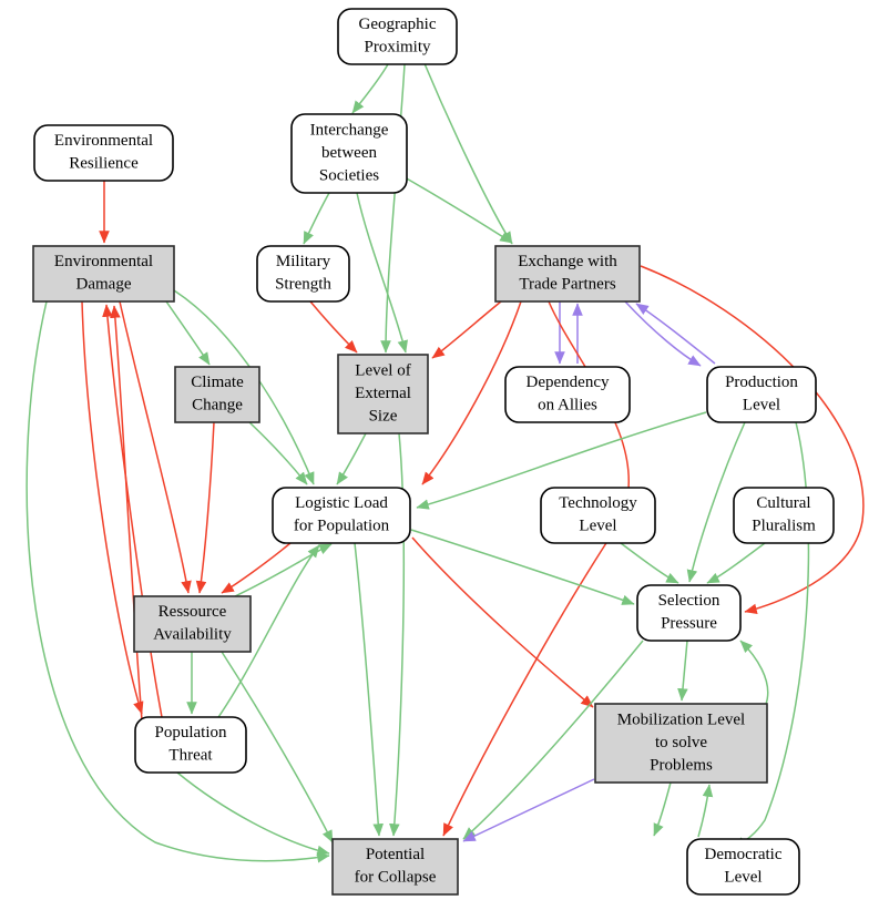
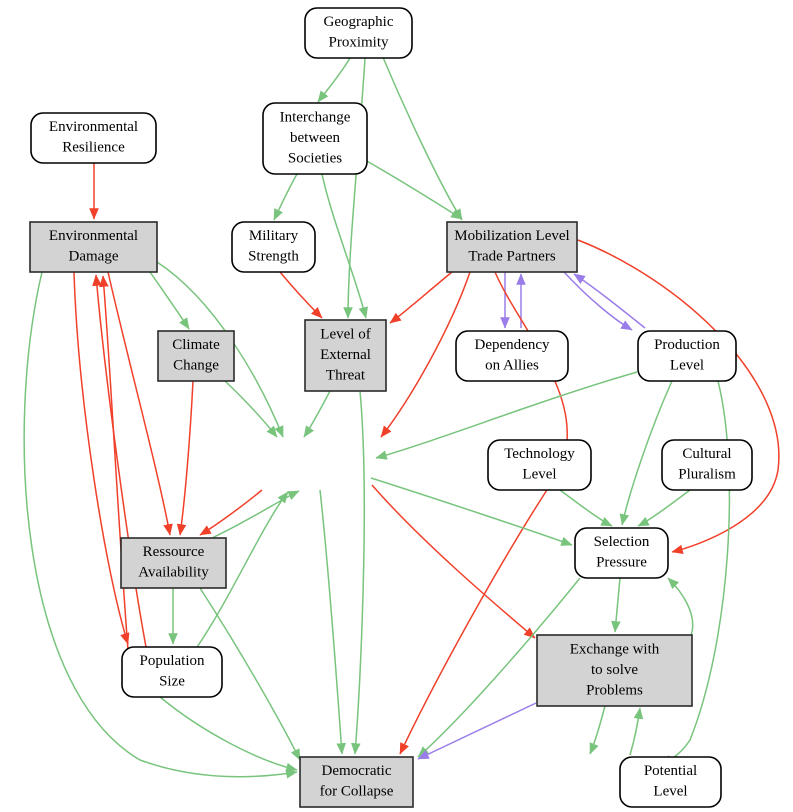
  Geographic
  Proximity
  Interchange
  between
  Societies
  Environmental
  Resilience
  Environmental
  Damage
  Military
  Strength
- Exchange with
+ Mobilization Level
  Trade Partners
  Climate
  Change
  Level of
  External
- Size
+ Threat
  Dependency
  on Allies
  Production
  Level
- Logistic Load
- for Population
  Technology
  Level
  Cultural
  Pluralism
  Ressource
  Availability
  Selection
  Pressure
  Population
- Threat
+ Size
- Mobilization Level
+ Exchange with
  to solve
  Problems
- Potential
+ Democratic
  for Collapse
- Democratic
+ Potential
  Level
